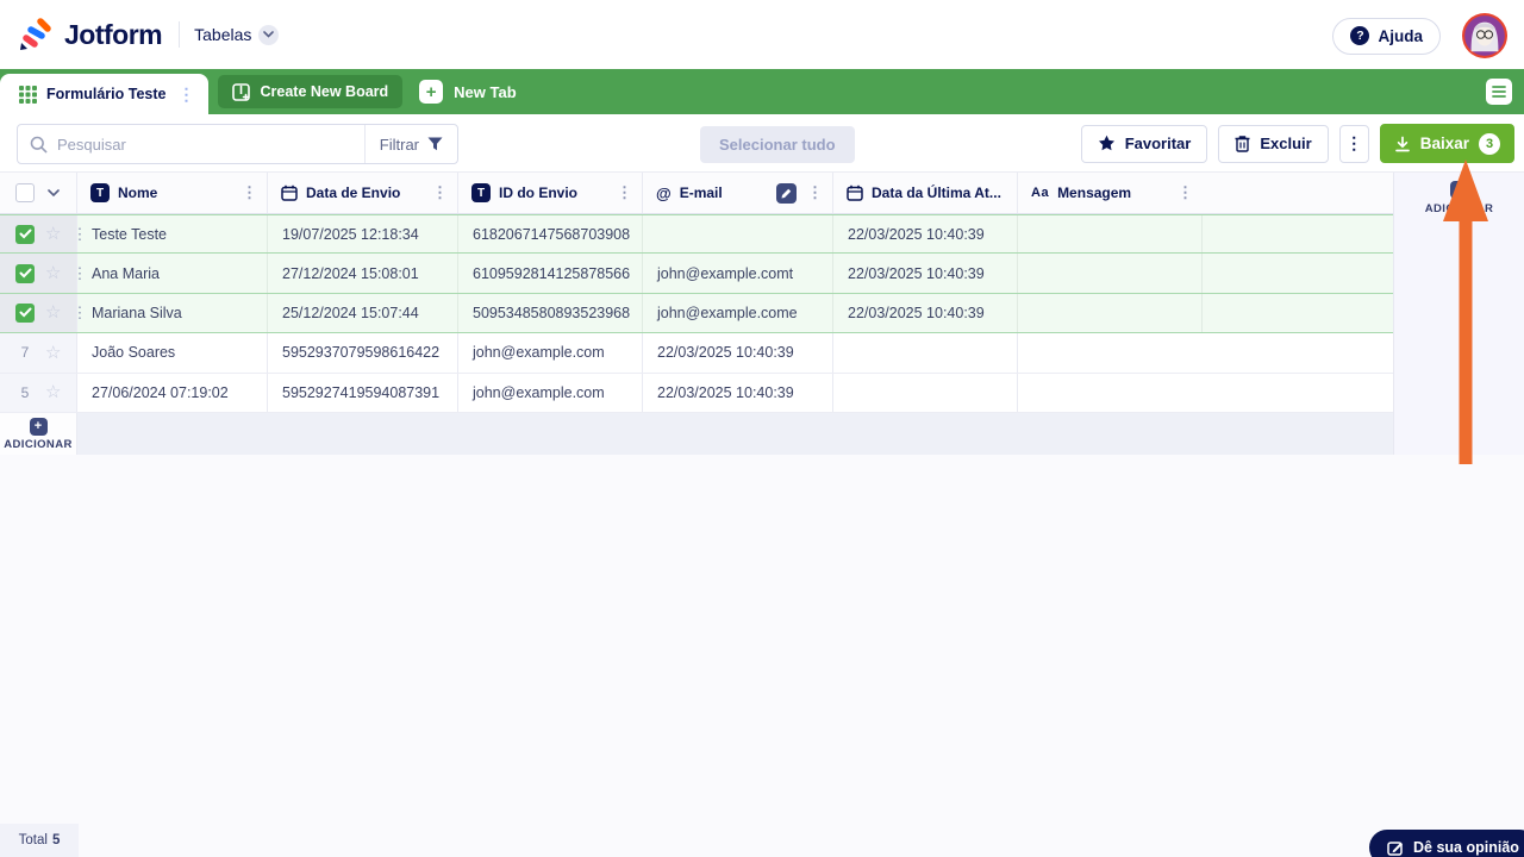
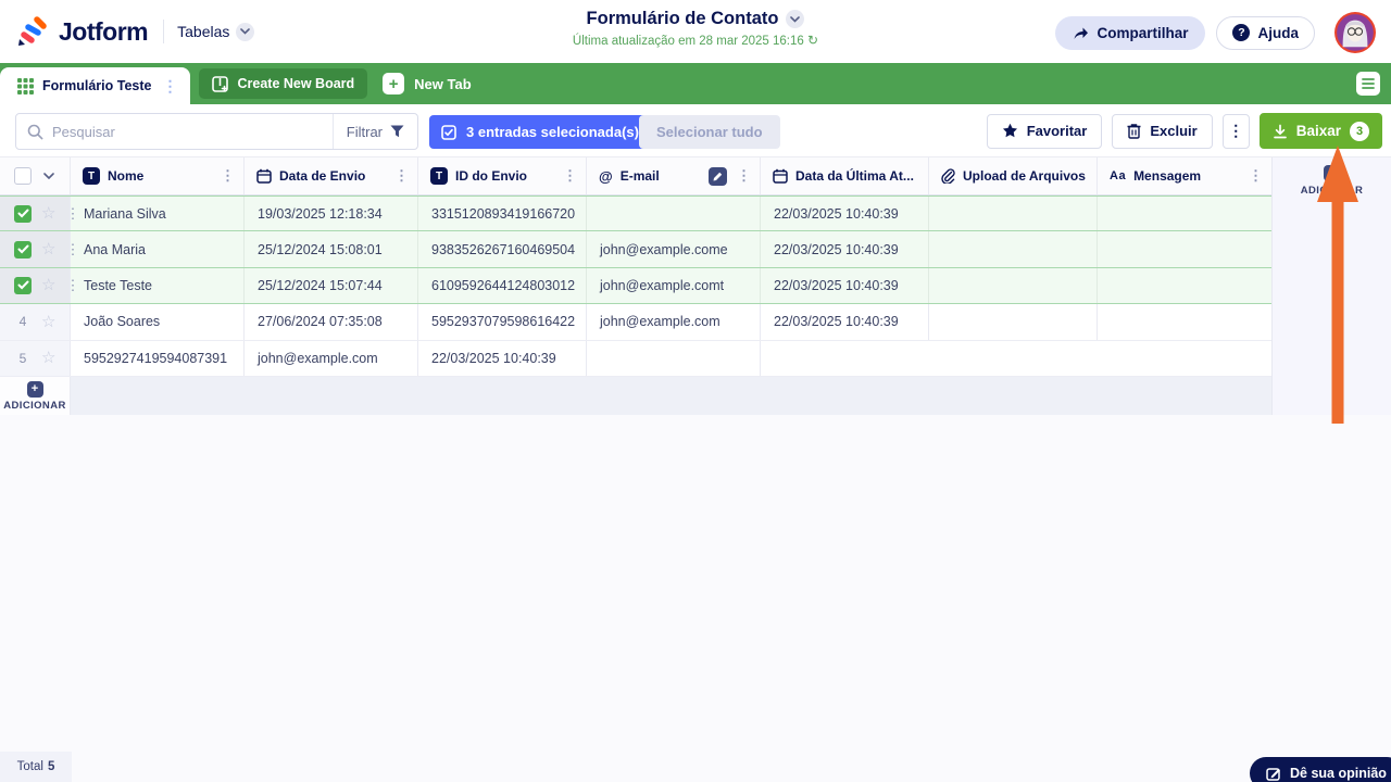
  Jotform
  Tabelas
+ Formulário de Contato
+ Última atualização em 28 mar 2025 16:16 ↻
+ Compartilhar
  ?
  Ajuda
  Formulário Teste
  ⋮
  Create New Board
  +
  New Tab
  Pesquisar
  Filtrar
+ 3 entradas selecionada(s)
  Selecionar tudo
  Favoritar
  Excluir
  ⋮
  Baixar
  3
  T
  Nome
  ⋮
  Data de Envio
  ⋮
  T
  ID do Envio
  ⋮
  @
  E-mail
  ⋮
  Data da Última At...
+ Upload de Arquivos
  Aa
  Mensagem
  ⋮
  ⋮
- Teste Teste
+ Mariana Silva
- 19/07/2025 12:18:34
+ 19/03/2025 12:18:34
- 6182067147568703908
+ 3315120893419166720
  22/03/2025 10:40:39
  ⋮
  Ana Maria
- 27/12/2024 15:08:01
+ 25/12/2024 15:08:01
- 6109592814125878566
+ 9383526267160469504
- john@example.comt
+ john@example.come
  22/03/2025 10:40:39
  ⋮
- Mariana Silva
+ Teste Teste
  25/12/2024 15:07:44
- 5095348580893523968
+ 6109592644124803012
- john@example.come
+ john@example.comt
  22/03/2025 10:40:39
- 7
+ 4
  ☆
  João Soares
+ 27/06/2024 07:35:08
  5952937079598616422
  john@example.com
  22/03/2025 10:40:39
  5
  ☆
- 27/06/2024 07:19:02
  5952927419594087391
  john@example.com
  22/03/2025 10:40:39
  +
  ADICIONAR
  Total
  5
  Dê sua opinião
